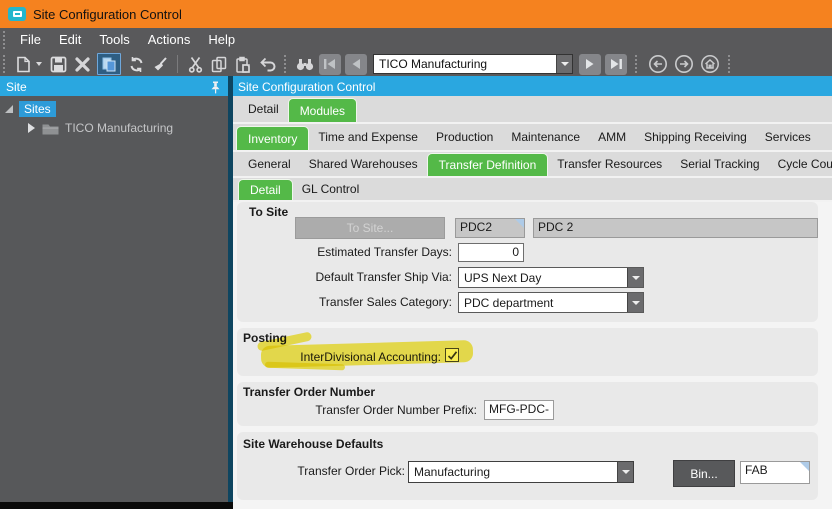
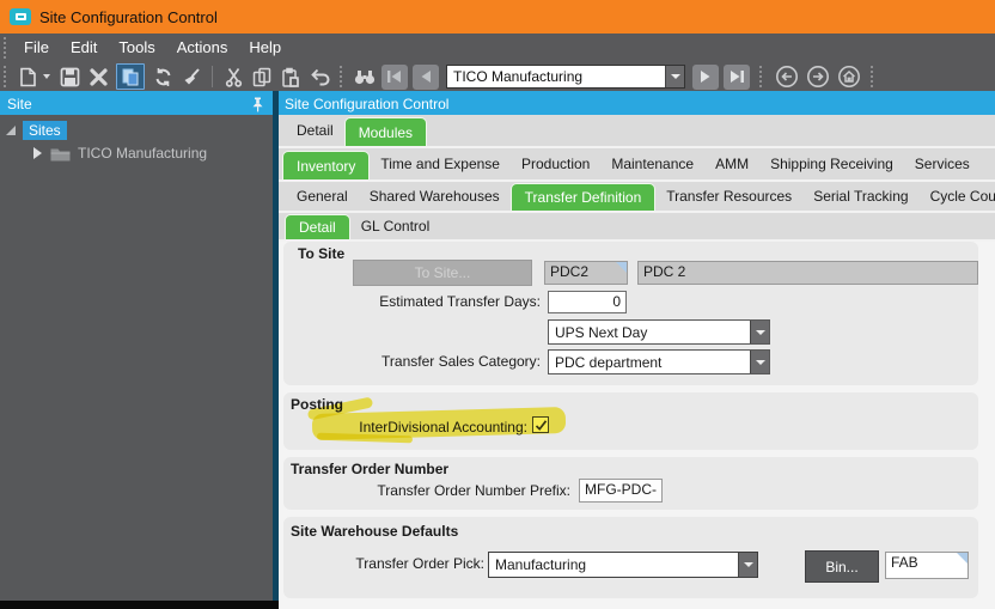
  Site Configuration Control
  File
  Edit
  Tools
  Actions
  Help
  TICO Manufacturing
  Site
  Site Configuration Control
  Sites
  TICO Manufacturing
  Detail
  Modules
  Inventory
  Time and Expense
  Production
  Maintenance
  AMM
  Shipping Receiving
  Services
  General
  Shared Warehouses
  Transfer Definition
  Transfer Resources
  Serial Tracking
  Cycle Cou
  Detail
  GL Control
  To Site
  To Site...
  PDC2
  PDC 2
  Estimated Transfer Days:
  0
- Default Transfer Ship Via:
  UPS Next Day
  Transfer Sales Category:
  PDC department
  Posting
  InterDivisional Accounting:
  Transfer Order Number
  Transfer Order Number Prefix:
  MFG-PDC-
  Site Warehouse Defaults
  Transfer Order Pick:
  Manufacturing
  Bin...
  FAB
